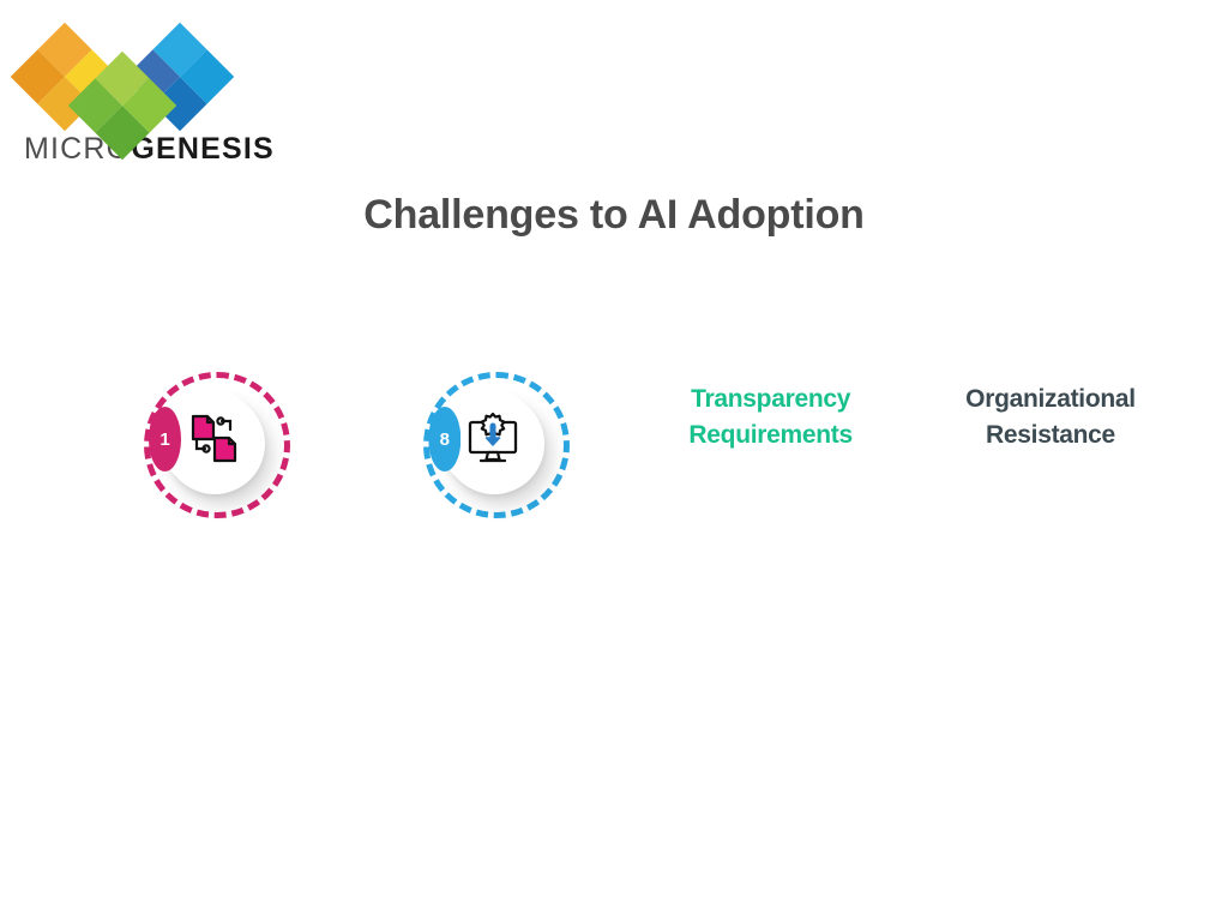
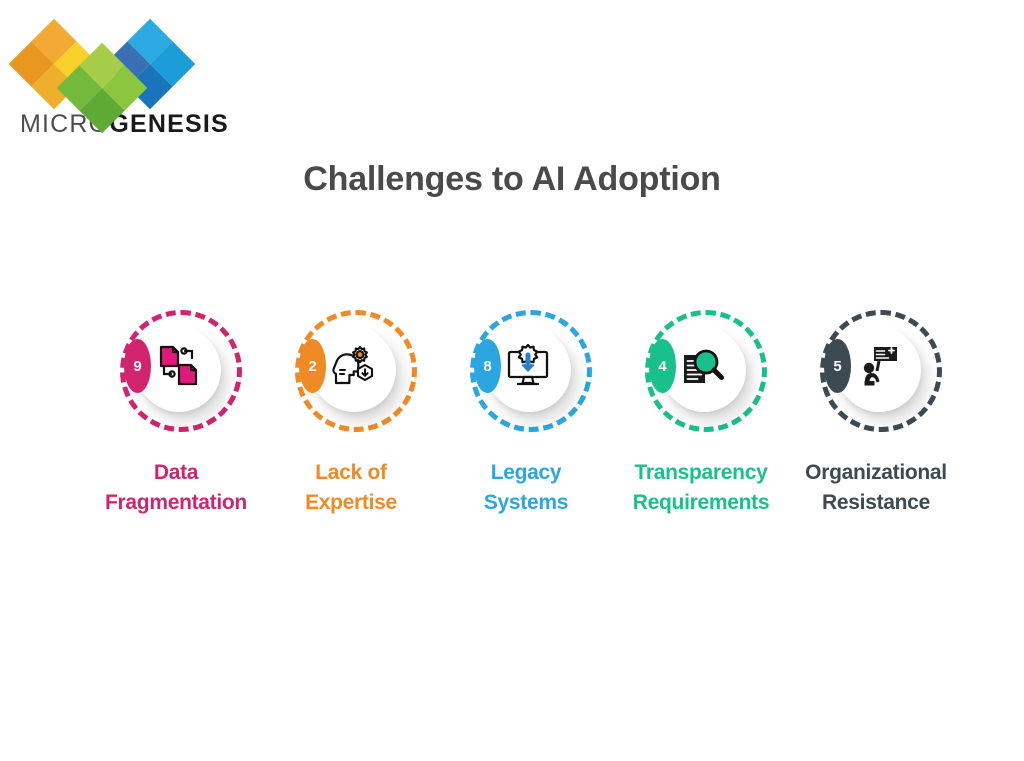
  MICR GENESIS
  Challenges to AI Adoption
- 1
+ 9
+ Data
+ Fragmentation
+ 2
+ Lack of
+ Expertise
  8
+ Legacy
+ Systems
+ 4
  Transparency
  Requirements
+ 5
  Organizational
  Resistance
